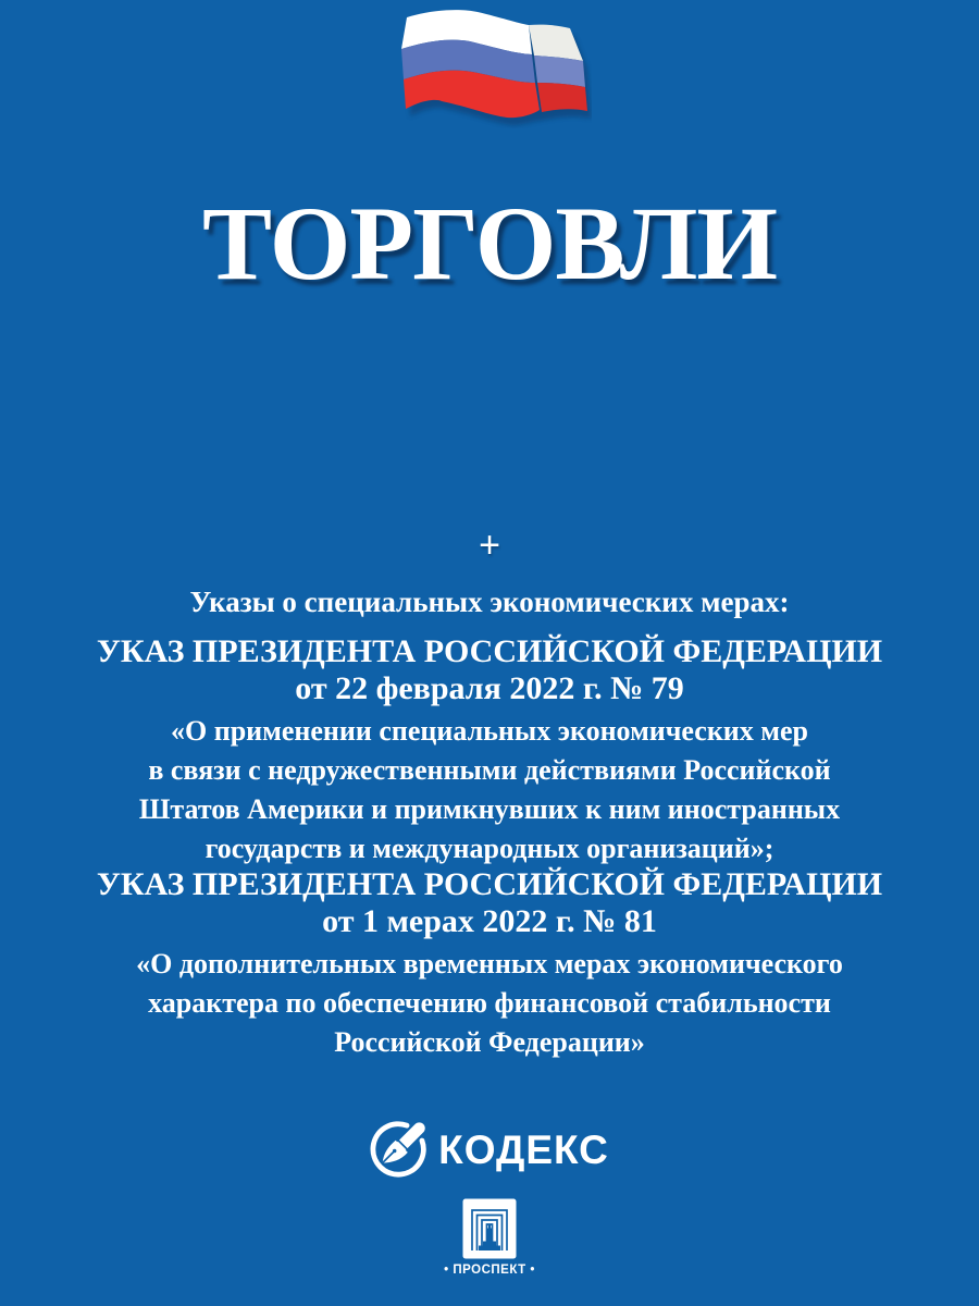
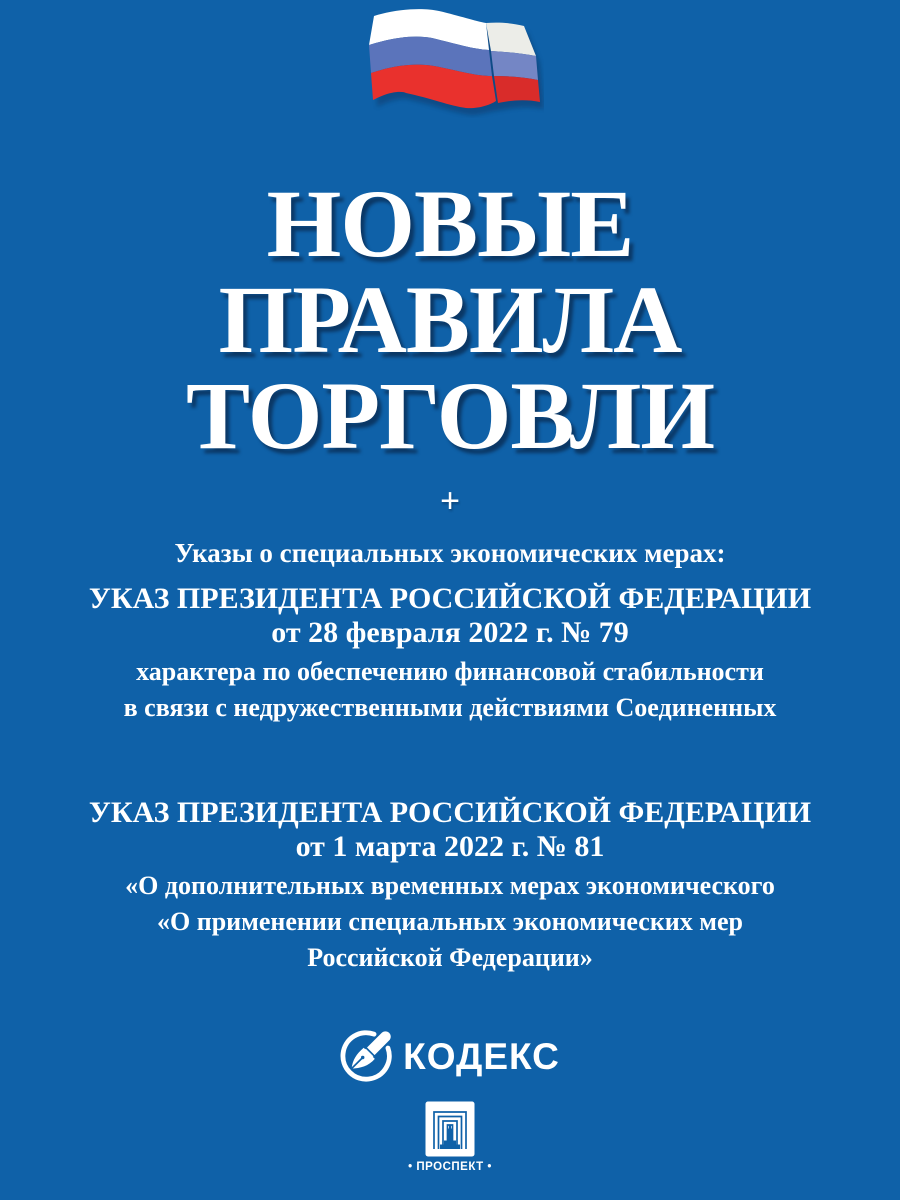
+ НОВЫЕ
+ ПРАВИЛА
  ТОРГОВЛИ
  +
  Указы о специальных экономических мерах:
  УКАЗ ПРЕЗИДЕНТА РОССИЙСКОЙ ФЕДЕРАЦИИ
- от 22 февраля 2022 г. № 79
+ от 28 февраля 2022 г. № 79
- «О применении специальных экономических мер
+ характера по обеспечению финансовой стабильности
- в связи с недружественными действиями Российской
+ в связи с недружественными действиями Соединенных
- Штатов Америки и примкнувших к ним иностранных
- государств и международных организаций»;
  УКАЗ ПРЕЗИДЕНТА РОССИЙСКОЙ ФЕДЕРАЦИИ
- от 1 мерах 2022 г. № 81
+ от 1 марта 2022 г. № 81
  «О дополнительных временных мерах экономического
- характера по обеспечению финансовой стабильности
+ «О применении специальных экономических мер
  Российской Федерации»
  КОДЕКС
  • ПРОСПЕКТ •
